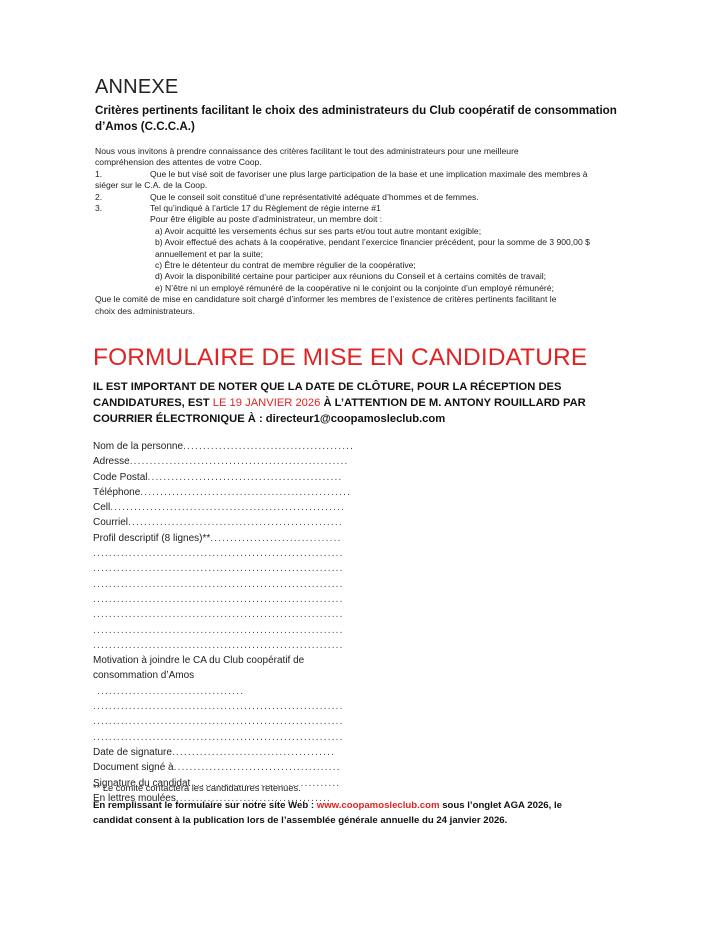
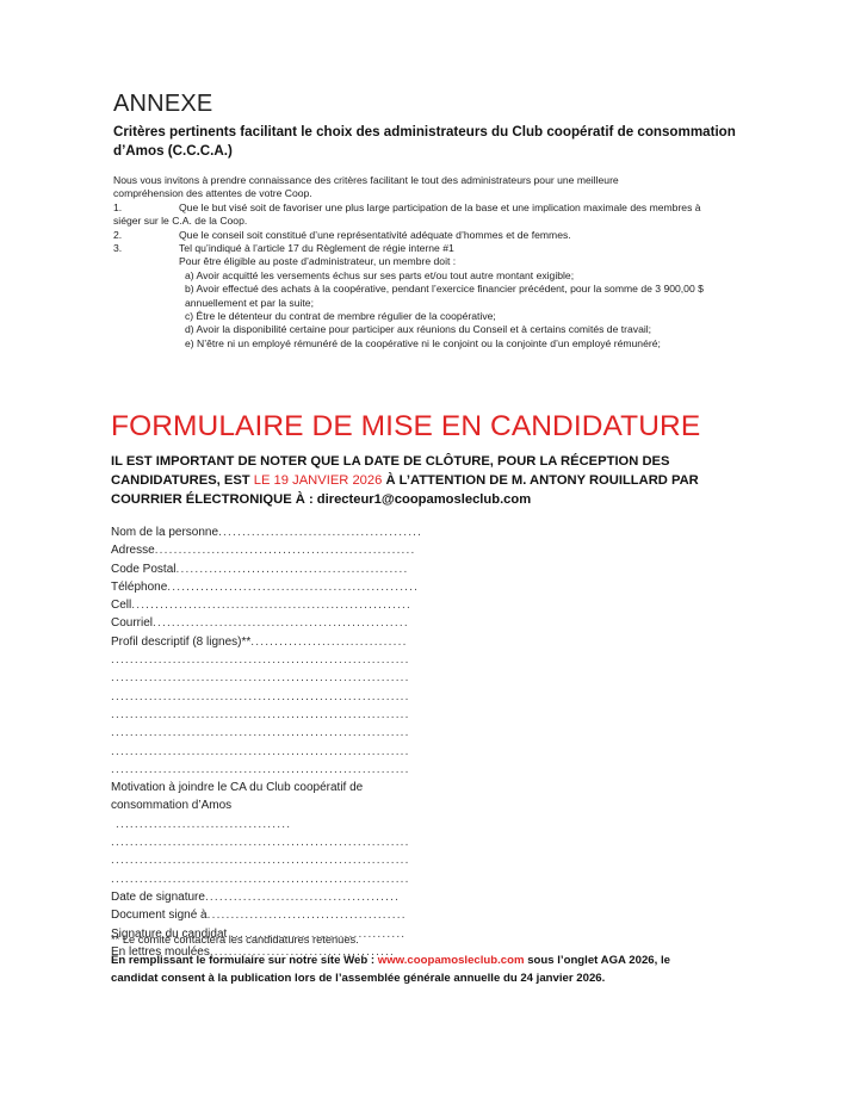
  ANNEXE
  Critères pertinents facilitant le choix des administrateurs du Club coopératif de consommation
  d’Amos (C.C.C.A.)
  Nous vous invitons à prendre connaissance des critères facilitant le tout des administrateurs pour une meilleure
  compréhension des attentes de votre Coop.
  1. Que le but visé soit de favoriser une plus large participation de la base et une implication maximale des membres à
  siéger sur le C.A. de la Coop.
  2. Que le conseil soit constitué d’une représentativité adéquate d’hommes et de femmes.
  3. Tel qu’indiqué à l’article 17 du Règlement de régie interne #1
  Pour être éligible au poste d’administrateur, un membre doit :
  a) Avoir acquitté les versements échus sur ses parts et/ou tout autre montant exigible;
  b) Avoir effectué des achats à la coopérative, pendant l’exercice financier précédent, pour la somme de 3 900,00 $
  annuellement et par la suite;
  c) Être le détenteur du contrat de membre régulier de la coopérative;
  d) Avoir la disponibilité certaine pour participer aux réunions du Conseil et à certains comités de travail;
  e) N’être ni un employé rémunéré de la coopérative ni le conjoint ou la conjointe d’un employé rémunéré;
- Que le comité de mise en candidature soit chargé d’informer les membres de l’existence de critères pertinents facilitant le
- choix des administrateurs.
  FORMULAIRE DE MISE EN CANDIDATURE
  IL EST IMPORTANT DE NOTER QUE LA DATE DE CLÔTURE, POUR LA RÉCEPTION DES
  CANDIDATURES, EST LE 19 JANVIER 2026 À L’ATTENTION DE M. ANTONY ROUILLARD PAR
  COURRIER ÉLECTRONIQUE À : directeur1@coopamosleclub.com
  Nom de la personne...........................................
  Adresse.......................................................
  Code Postal.................................................
  Téléphone.....................................................
  Cell...........................................................
  Courriel......................................................
  Profil descriptif (8 lignes)**.................................
  ...............................................................
  ...............................................................
  ...............................................................
  ...............................................................
  ...............................................................
  ...............................................................
  ...............................................................
  Motivation à joindre le CA du Club coopératif de
  consommation d’Amos
  .....................................
  ...............................................................
  ...............................................................
  ...............................................................
  Date de signature.........................................
  Document signé à..........................................
  Signature du candidat .....................................
  En lettres moulées.......................................
  ** Le comité contactera les candidatures retenues.
  En remplissant le formulaire sur notre site Web : www.coopamosleclub.com sous l’onglet AGA 2026, le
  candidat consent à la publication lors de l’assemblée générale annuelle du 24 janvier 2026.
